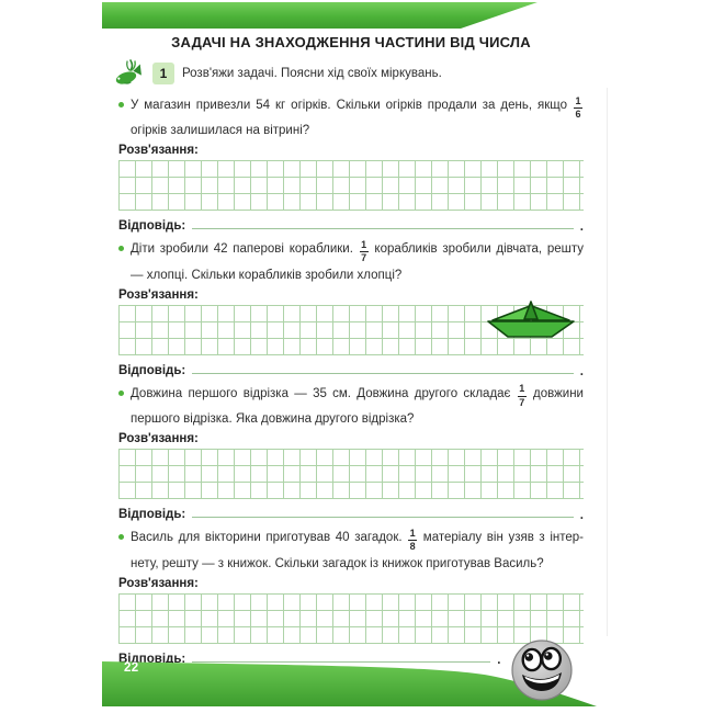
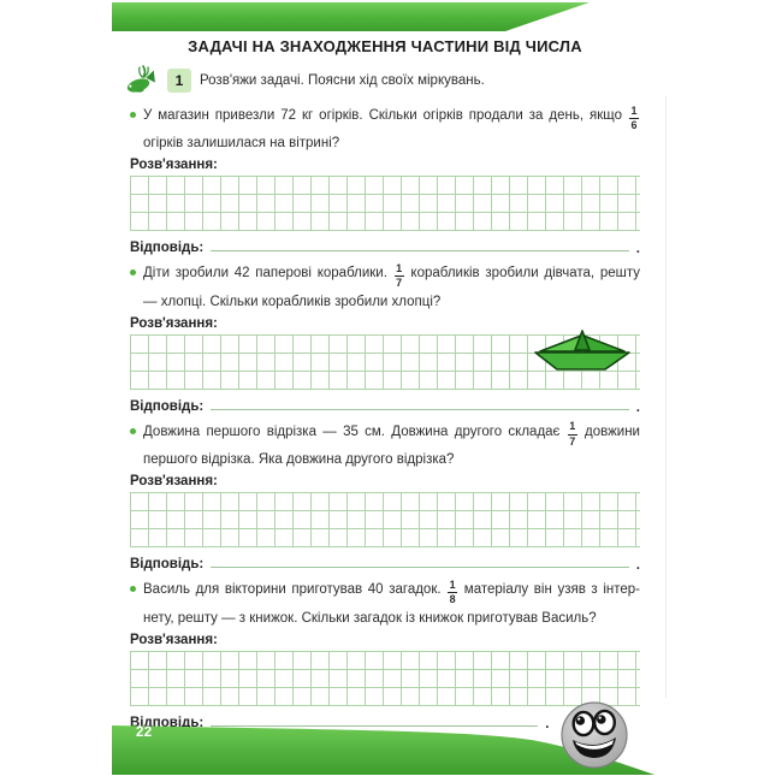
  ЗАДАЧІ НА ЗНАХОДЖЕННЯ ЧАСТИНИ ВІД ЧИСЛА
  1
  Розв'яжи задачі. Поясни хід своїх міркувань.
- У магазин привезли 54 кг огірків. Скільки огірків продали за день, якщо
+ У магазин привезли 72 кг огірків. Скільки огірків продали за день, якщо
  1
  6
  огірків залишилася на вітрині?
  Розв'язання:
  Відповідь:
  .
  Діти зробили 42 паперові кораблики.
  1
  7
  корабликів зробили дівчата, решту — хлопці. Скільки корабликів зробили хлопці?
  Розв'язання:
  Відповідь:
  .
  Довжина першого відрізка — 35 см. Довжина другого складає
  1
  7
  довжини першого відрізка. Яка довжина другого відрізка?
  Розв'язання:
  Відповідь:
  .
  Василь для вікторини приготував 40 загадок.
  1
  8
  матеріалу він узяв з інтер­ету, решту — з книжок. Скільки загадок із книжок приготував Василь?
  Розв'язання:
  Відповідь:
  .
  22
